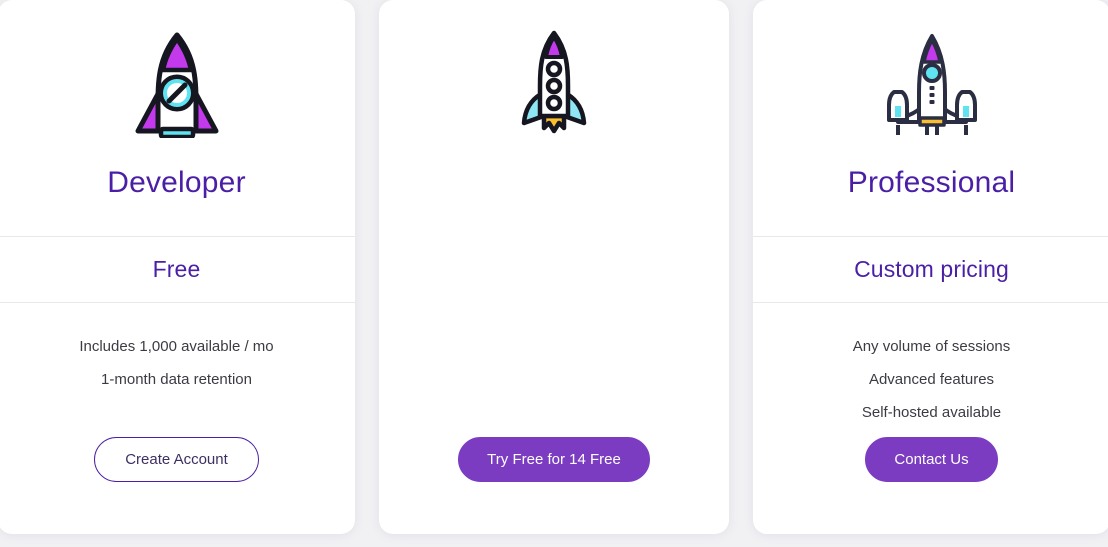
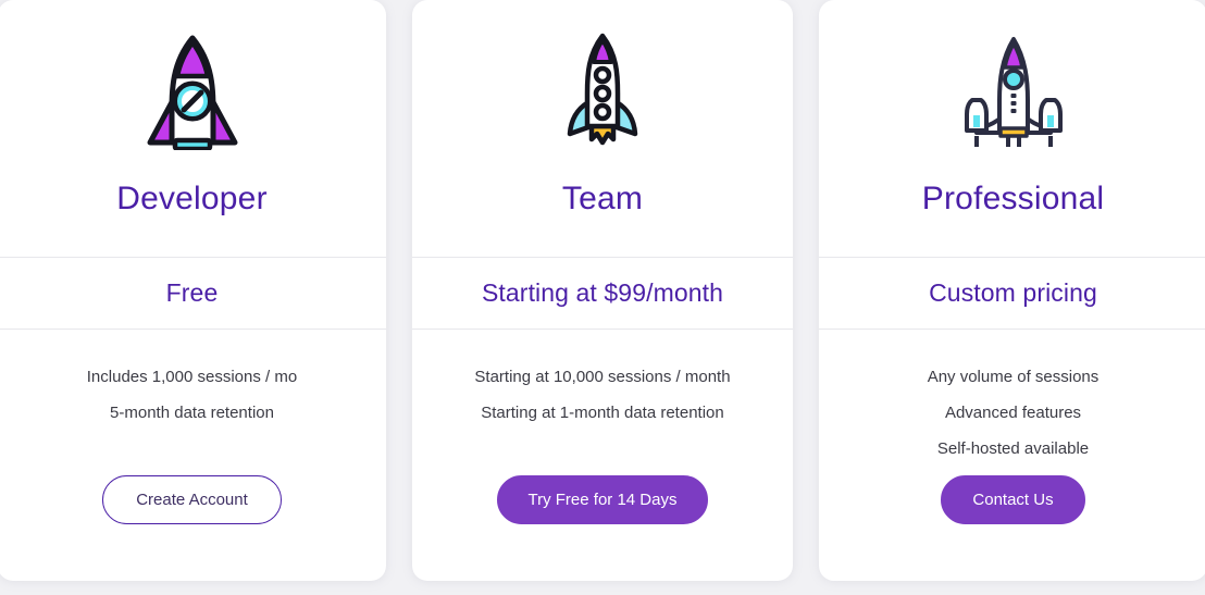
  Developer
  Free
- Includes 1,000 available / mo
+ Includes 1,000 sessions / mo
- 1-month data retention
+ 5-month data retention
  Create Account
+ Team
+ Starting at $99/month
+ Starting at 10,000 sessions / month
+ Starting at 1-month data retention
- Try Free for 14 Free
+ Try Free for 14 Days
  Professional
  Custom pricing
  Any volume of sessions
  Advanced features
  Self-hosted available
  Contact Us
